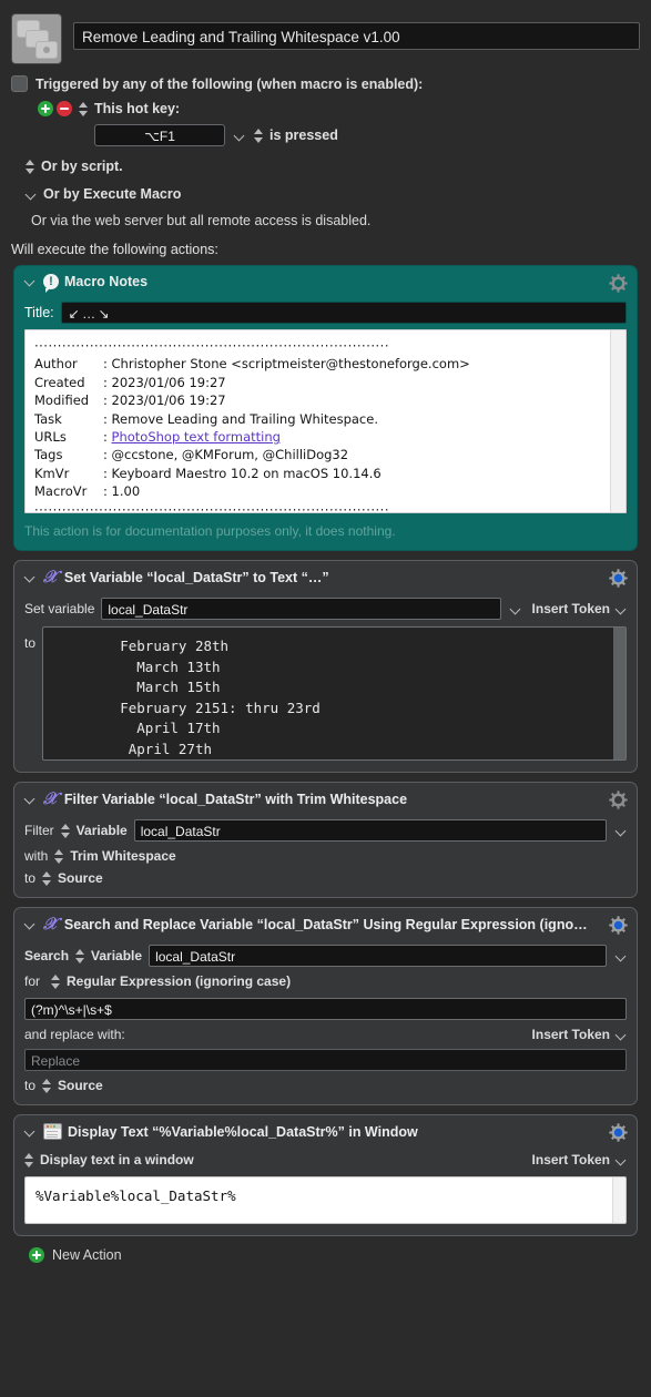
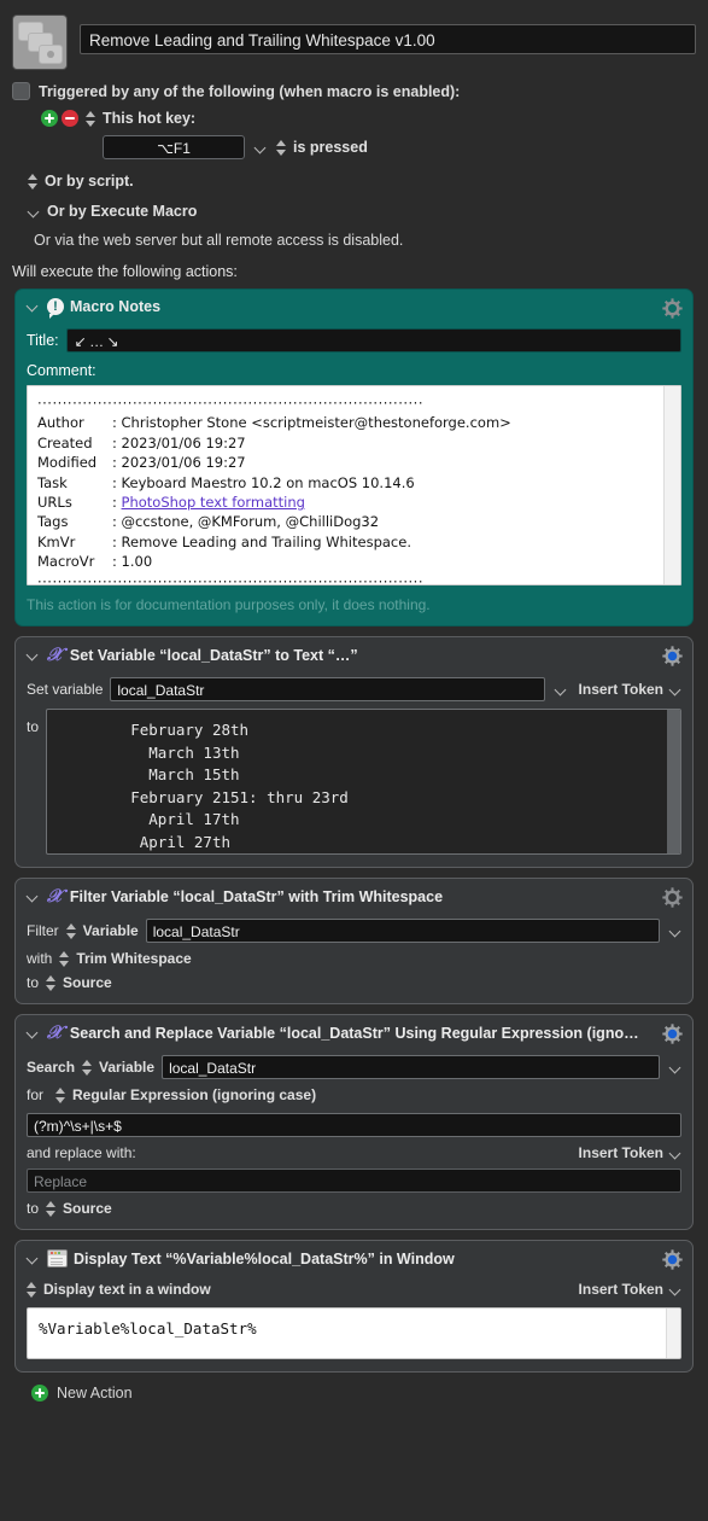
  Remove Leading and Trailing Whitespace v1.00
  Triggered by any of the following (when macro is enabled):
  This hot key:
  ⌥F1
  is pressed
  Or by script.
  Or by Execute Macro
  Or via the web server but all remote access is disabled.
  Will execute the following actions:
  !
  Macro Notes
  Title:
  ↙ … ↘
+ Comment:
  ·············································································
  Author : Christopher Stone <scriptmeister@thestoneforge.com>
  Created : 2023/01/06 19:27
  Modified : 2023/01/06 19:27
- Task : Remove Leading and Trailing Whitespace.
+ Task : Keyboard Maestro 10.2 on macOS 10.14.6
  URLs : PhotoShop text formatting
  Tags : @ccstone, @KMForum, @ChilliDog32
- KmVr : Keyboard Maestro 10.2 on macOS 10.14.6
+ KmVr : Remove Leading and Trailing Whitespace.
  MacroVr : 1.00
  ·············································································
  This action is for documentation purposes only, it does nothing.
  𝒳
  Set Variable “local_DataStr” to Text “…”
  Set variable
  local_DataStr
  Insert Token
  to
  February 28th
  March 13th
  March 15th
  February 2151: thru 23rd
  April 17th
  April 27th
  𝒳
  Filter Variable “local_DataStr” with Trim Whitespace
  Filter
  Variable
  local_DataStr
  with
  Trim Whitespace
  to
  Source
  𝒳
  Search and Replace Variable “local_DataStr” Using Regular Expression (igno…
  Search
  Variable
  local_DataStr
  for
  Regular Expression (ignoring case)
  (?m)^\s+|\s+$
  and replace with:
  Insert Token
  Replace
  to
  Source
  Display Text “%Variable%local_DataStr%” in Window
  Display text in a window
  Insert Token
  %Variable%local_DataStr%
  New Action
